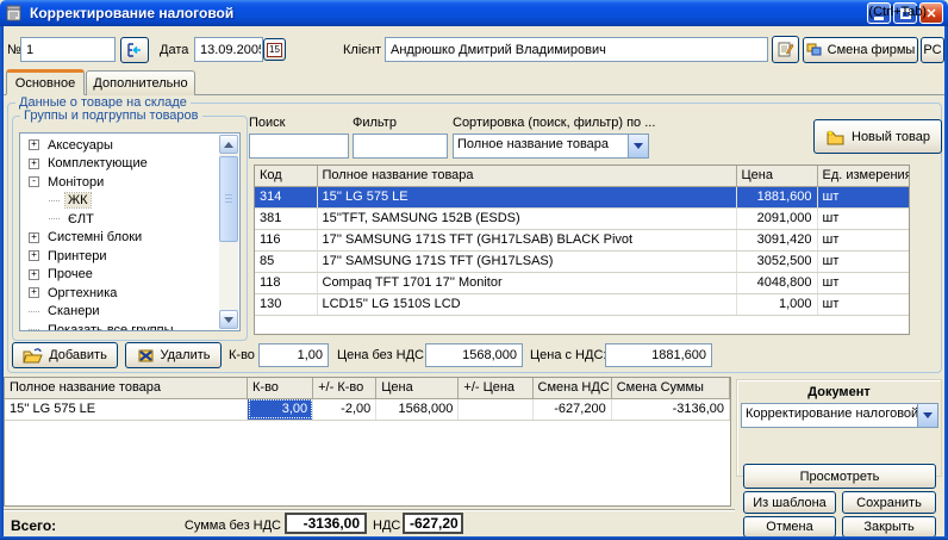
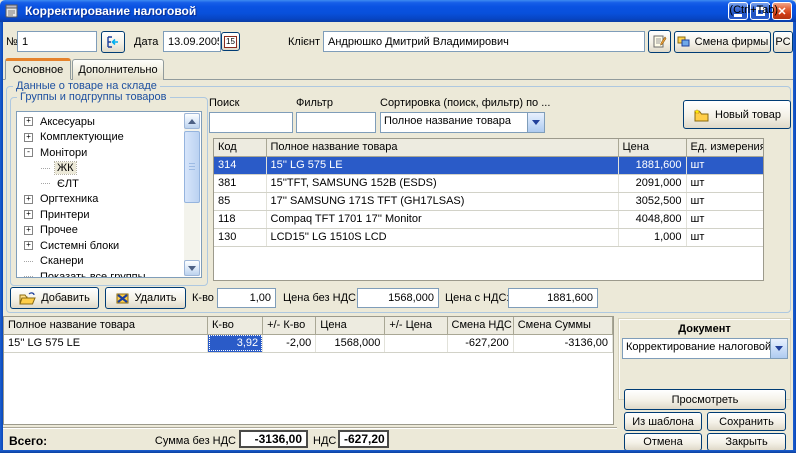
  Корректирование налоговой
  ✕
  №
  1
  Дата
  13.09.200
  15
  Клієнт
  Андрюшко Дмитрий Владимирович
  Смена фирмы
  РС
  Основное
  Дополнительно
  (Ctrl+Tab)
  Данные о товаре на складе
  Группы и подгруппы товаров
  +
  Аксесуары
  +
  Комплектующие
  -
  Монітори
  ЖК
  ЄЛТ
  +
- Системні блоки
+ Оргтехника
  +
  Принтери
  +
  Прочее
  +
- Оргтехника
+ Системні блоки
  Сканери
  Показать все группы
  Поиск
  Фильтр
  Сортировка (поиск, фильтр) по ...
  Полное название товара
  Новый товар
  Код	Полное название товара	Цена	Ед. измерения
  314	15'' LG 575 LE	1881,600	шт
  381	15''TFT, SAMSUNG 152B (ESDS)	2091,000	шт
- 116	17'' SAMSUNG 171S TFT (GH17LSAB) BLACK Pivot	3091,420	шт
  85	17'' SAMSUNG 171S TFT (GH17LSAS)	3052,500	шт
  118	Compaq TFT 1701 17'' Monitor	4048,800	шт
  130	LCD15'' LG 1510S LCD	1,000	шт
  Добавить
  Удалить
  К-во
  1,00
  Цена без НДС
  1568,000
  Цена с НДС
  1881,600
  Полное название товара	К-во	+/- К-во	Цена	+/- Цена	Смена НДС	Смена Суммы
- 15'' LG 575 LE	3,00	-2,00	1568,000		-627,200	-3136,00
+ 15'' LG 575 LE	3,92	-2,00	1568,000		-627,200	-3136,00
  Документ
  Корректирование налоговой
  Просмотреть
  Из шаблона
  Сохранить
  Отмена
  Закрыть
  Всего:
  Сумма без НДС
  -3136,00
  НДС
  -627,20
